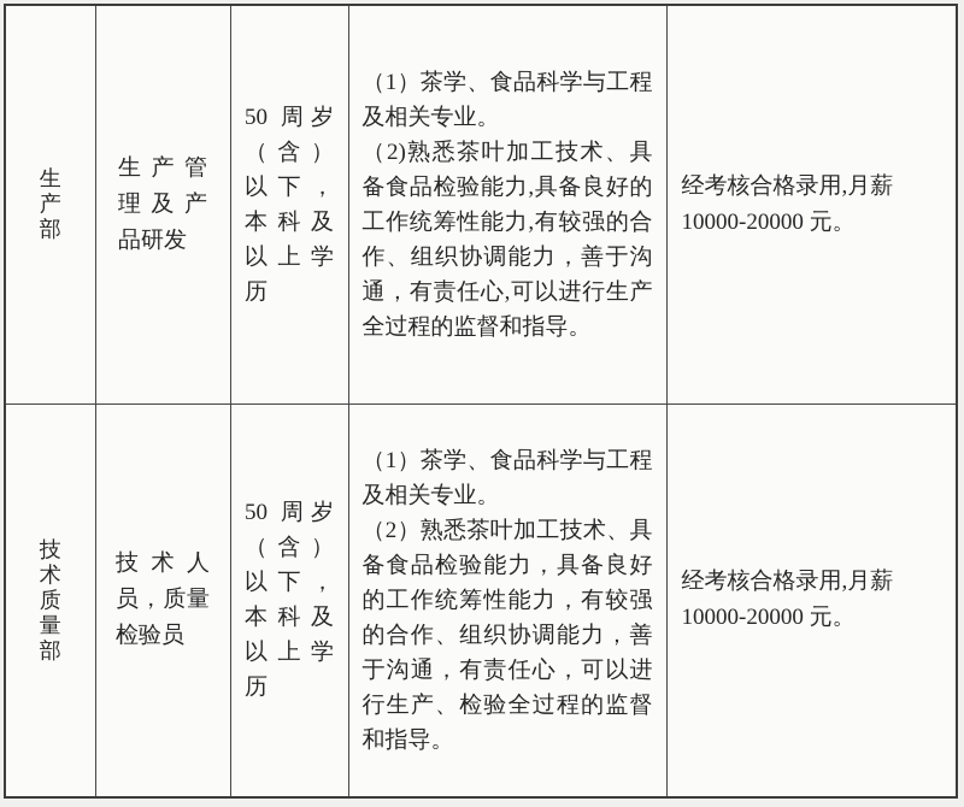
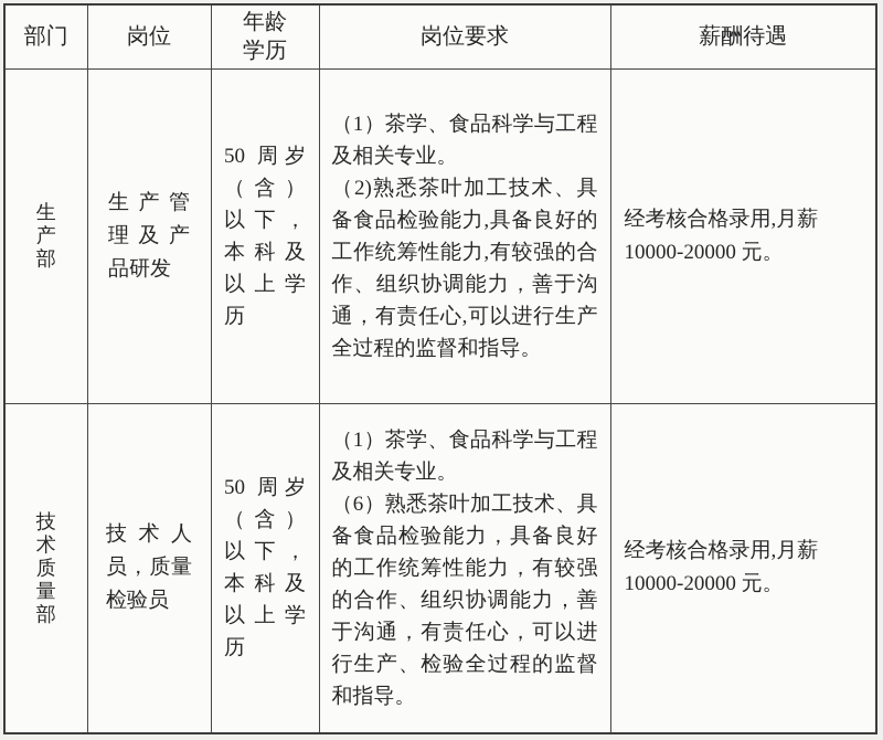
+ 部门	岗位	年龄学历	岗位要求	薪酬待遇
  生产部	生产管理及产品研发	50 周岁（含）以下，本科及以上学历	（1）茶学、食品科学与工程及相关专业。 （2)熟悉茶叶加工技术、具备食品检验能力,具备良好的工作统筹性能力,有较强的合作、组织协调能力，善于沟通，有责任心,可以进行生产全过程的监督和指导。	经考核合格录用,月薪10000-20000 元。
- 技术质量部	技术人员，质量检验员	50 周岁（含）以下，本科及以上学历	（1）茶学、食品科学与工程及相关专业。 （2）熟悉茶叶加工技术、具备食品检验能力，具备良好的工作统筹性能力，有较强的合作、组织协调能力，善于沟通，有责任心，可以进行生产、检验全过程的监督和指导。	经考核合格录用,月薪10000-20000 元。
+ 技术质量部	技术人员，质量检验员	50 周岁（含）以下，本科及以上学历	（1）茶学、食品科学与工程及相关专业。 （6）熟悉茶叶加工技术、具备食品检验能力，具备良好的工作统筹性能力，有较强的合作、组织协调能力，善于沟通，有责任心，可以进行生产、检验全过程的监督和指导。	经考核合格录用,月薪10000-20000 元。
